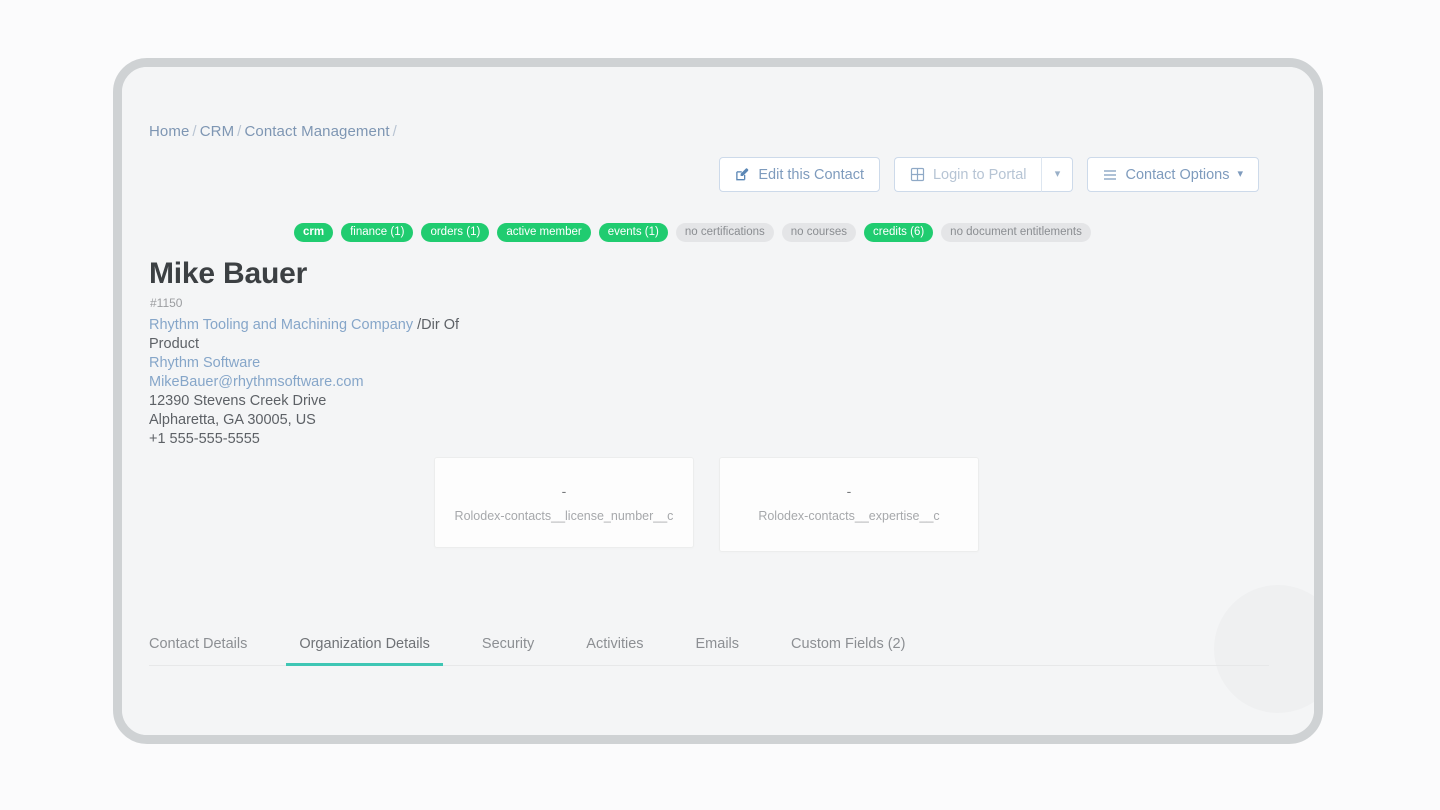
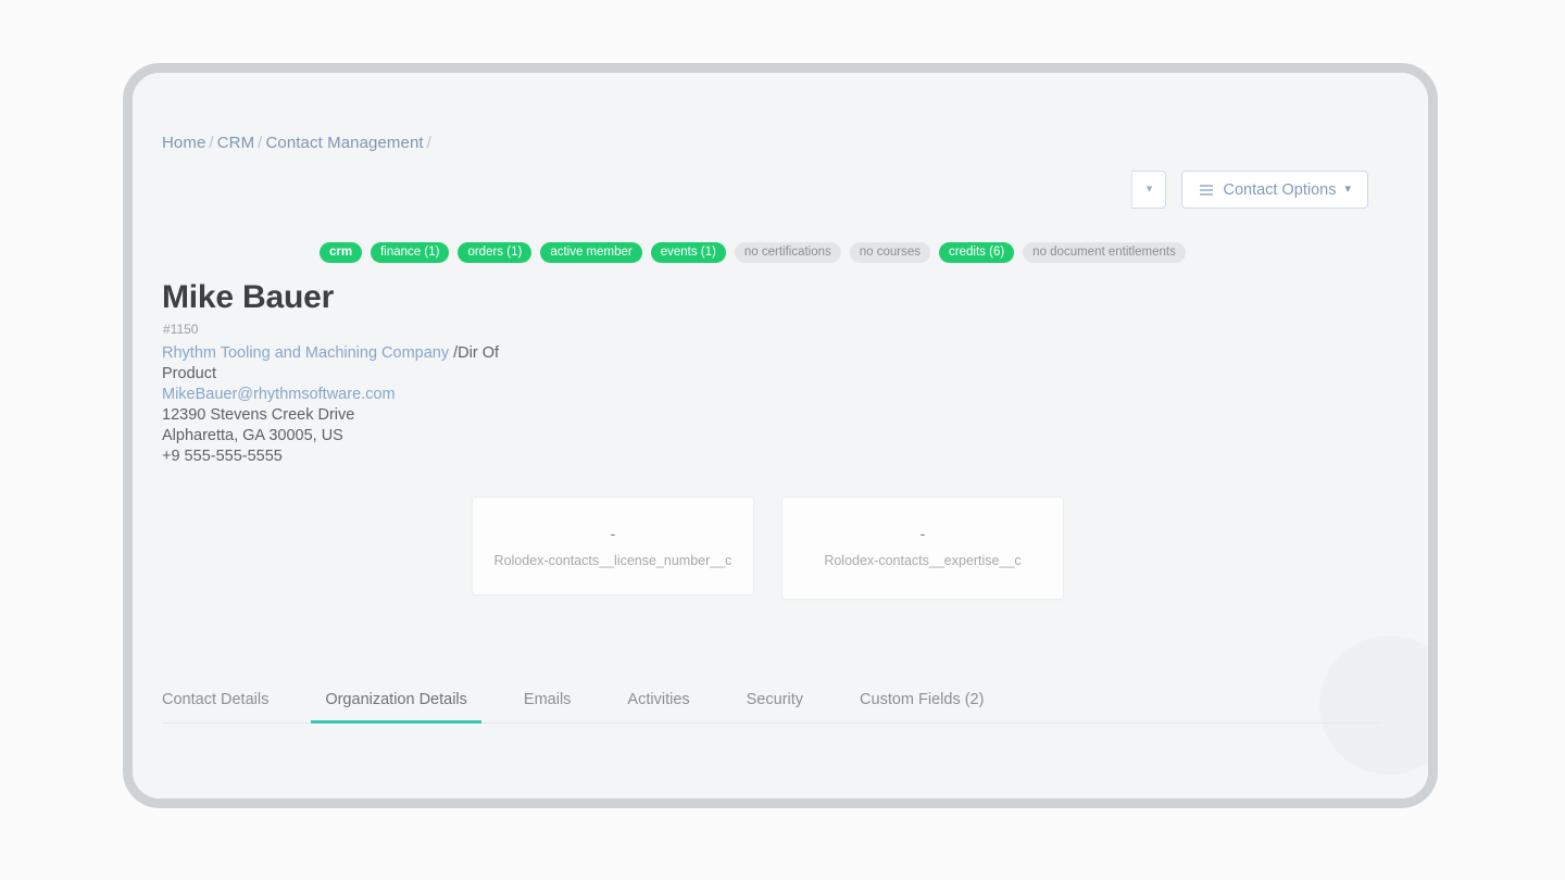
  Home / CRM / Contact Management /
- Edit this Contact
- Login to Portal
  ▾
  Contact Options
  ▾
  crm
  finance (1)
  orders (1)
  active member
  events (1)
  no certifications
  no courses
  credits (6)
  no document entitlements
  Mike Bauer
  #1150
  Rhythm Tooling and Machining Company /Dir Of Product
- Rhythm Software
  MikeBauer@rhythmsoftware.com
  12390 Stevens Creek Drive
  Alpharetta, GA 30005, US
- +1 555-555-5555
+ +9 555-555-5555
  -
  Rolodex-contacts__license_number__c
  -
  Rolodex-contacts__expertise__c
  Contact Details
  Organization Details
- Security
+ Emails
  Activities
- Emails
+ Security
  Custom Fields (2)
